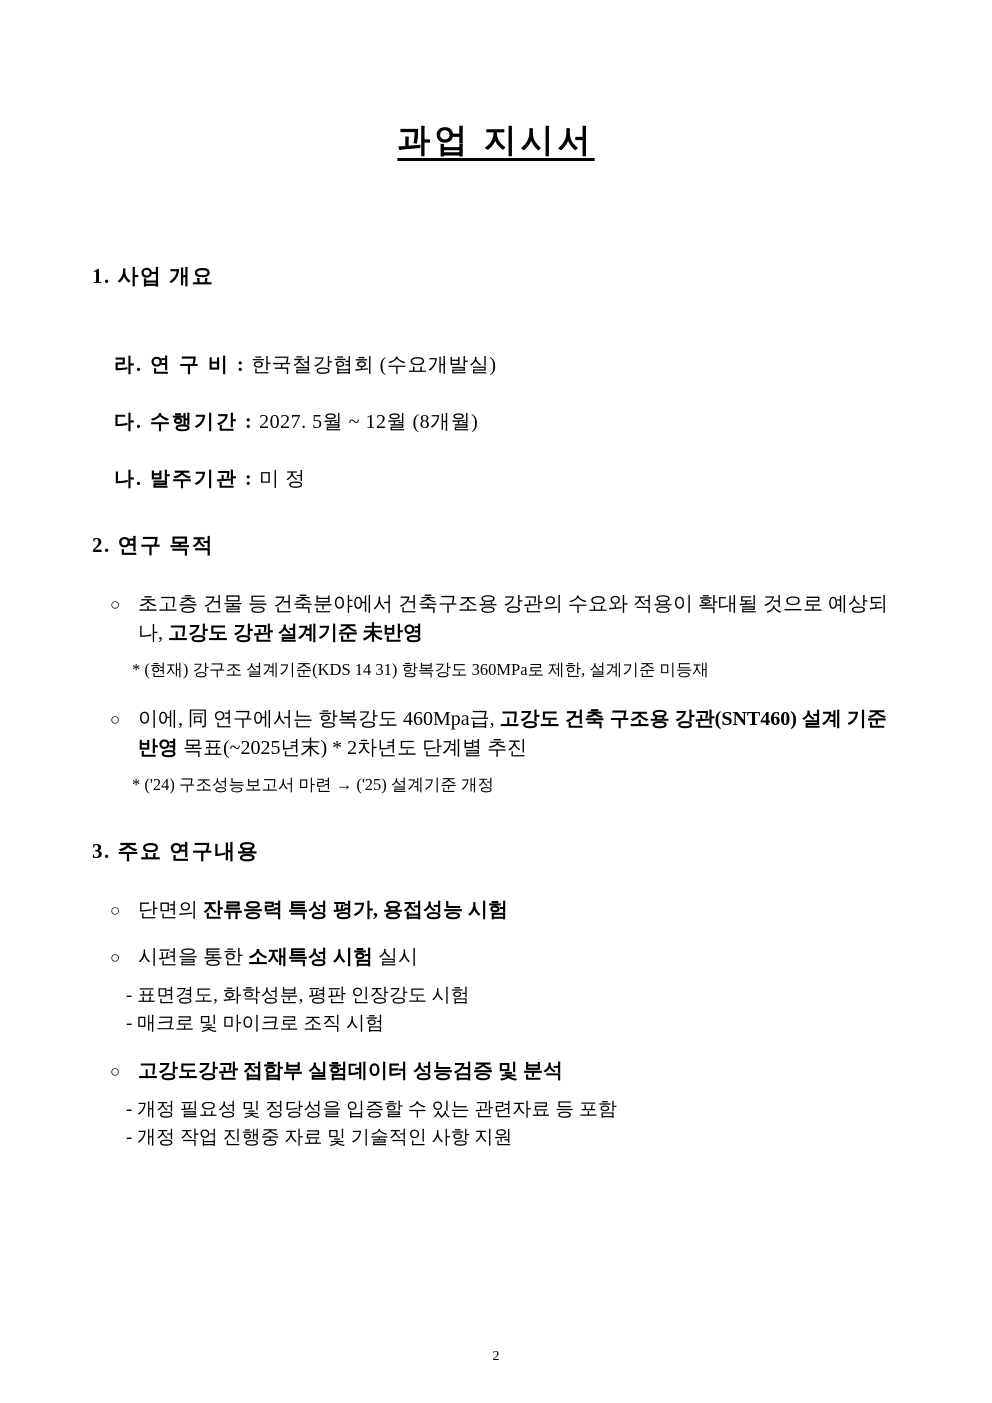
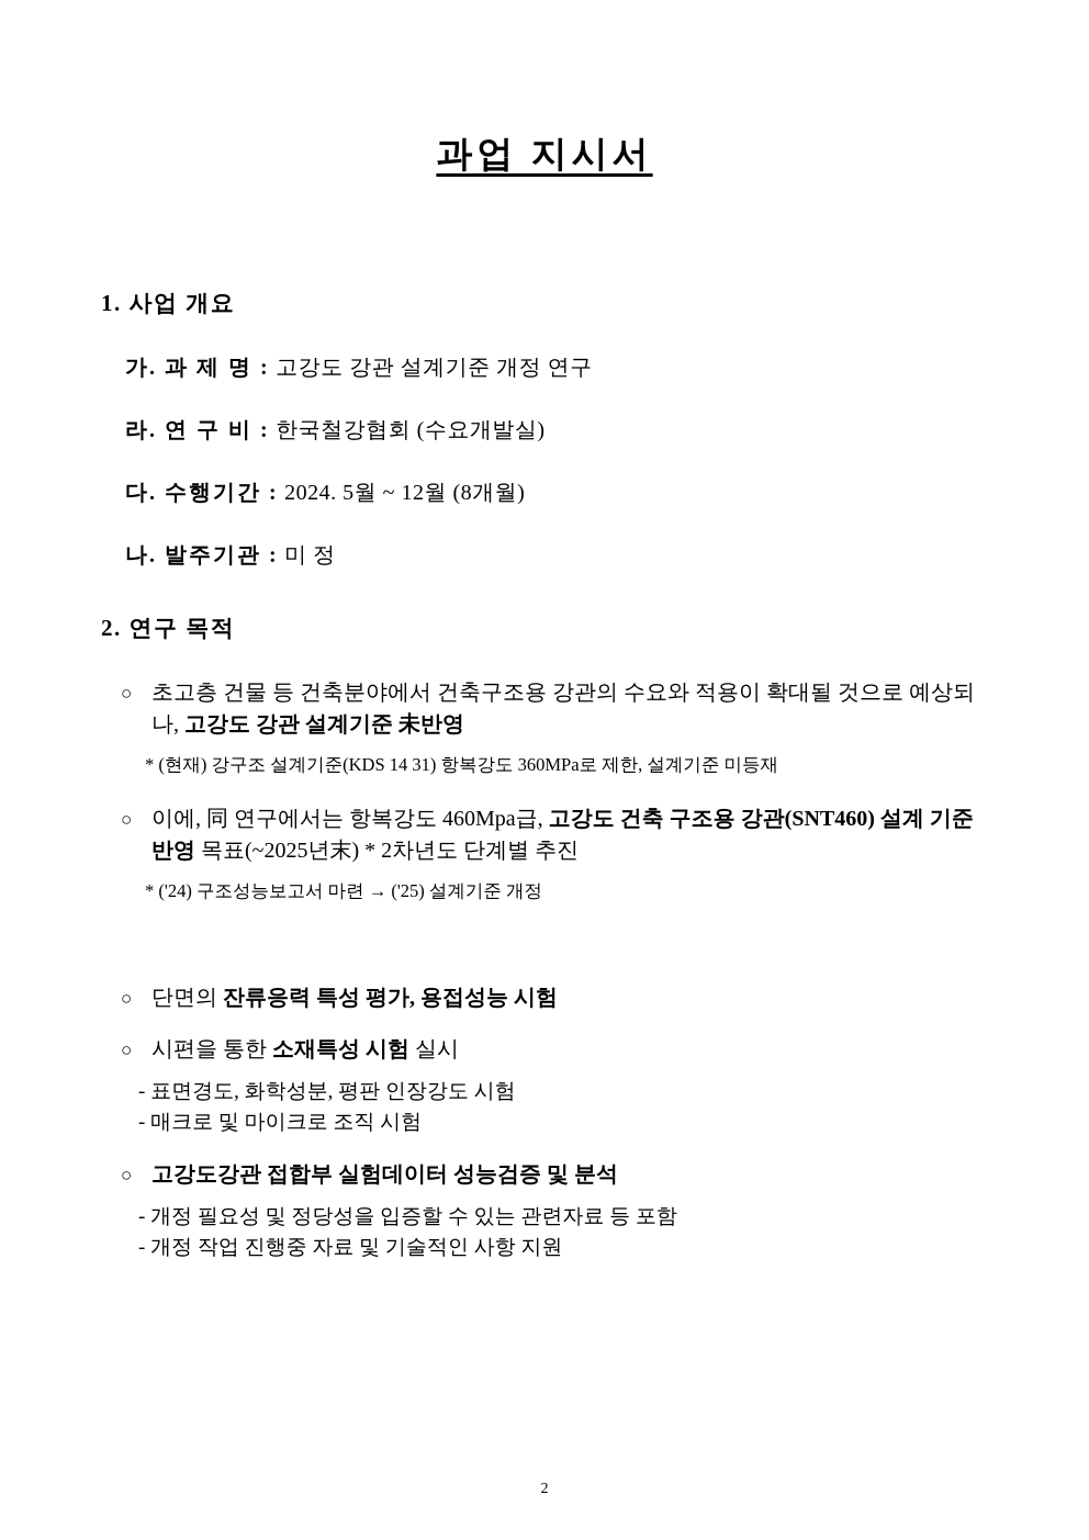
  과업 지시서
  1. 사업 개요
+ 가. 과 제 명 : 고강도 강관 설계기준 개정 연구
  라. 연 구 비 : 한국철강협회 (수요개발실)
- 다. 수행기간 : 2027. 5월 ~ 12월 (8개월)
+ 다. 수행기간 : 2024. 5월 ~ 12월 (8개월)
  나. 발주기관 : 미 정
  2. 연구 목적
  ○
  초고층 건물 등 건축분야에서 건축구조용 강관의 수요와 적용이 확대될 것으로 예상되나, 고강도 강관 설계기준 未반영
  * (현재) 강구조 설계기준(KDS 14 31) 항복강도 360MPa로 제한, 설계기준 미등재
  ○
  이에, 同 연구에서는 항복강도 460Mpa급, 고강도 건축 구조용 강관(SNT460) 설계 기준 반영 목표(~2025년末) * 2차년도 단계별 추진
  * ('24) 구조성능보고서 마련 → ('25) 설계기준 개정
- 3. 주요 연구내용
  ○
  단면의 잔류응력 특성 평가, 용접성능 시험
  ○
  시편을 통한 소재특성 시험 실시
  - 표면경도, 화학성분, 평판 인장강도 시험
  - 매크로 및 마이크로 조직 시험
  ○
  고강도강관 접합부 실험데이터 성능검증 및 분석
  - 개정 필요성 및 정당성을 입증할 수 있는 관련자료 등 포함
  - 개정 작업 진행중 자료 및 기술적인 사항 지원
  2
